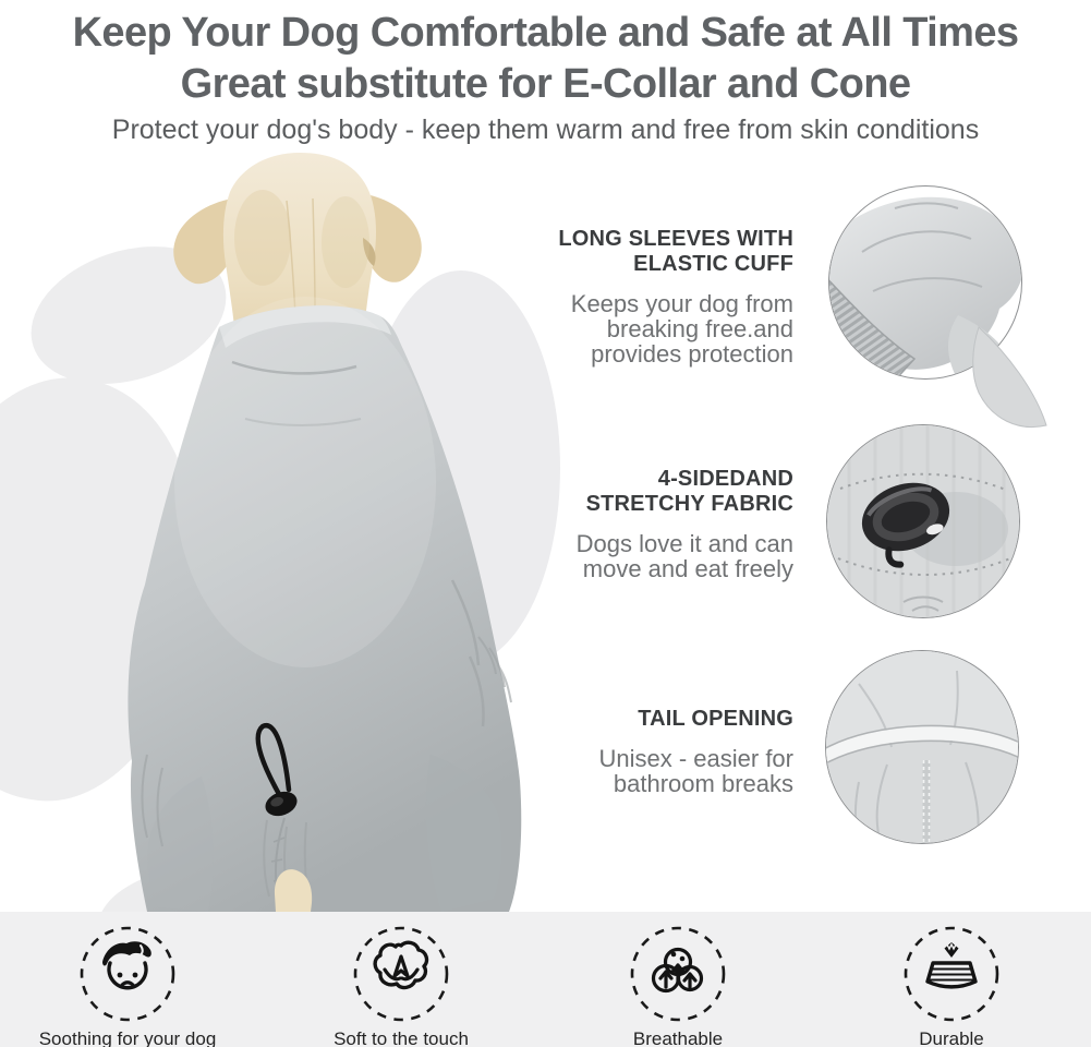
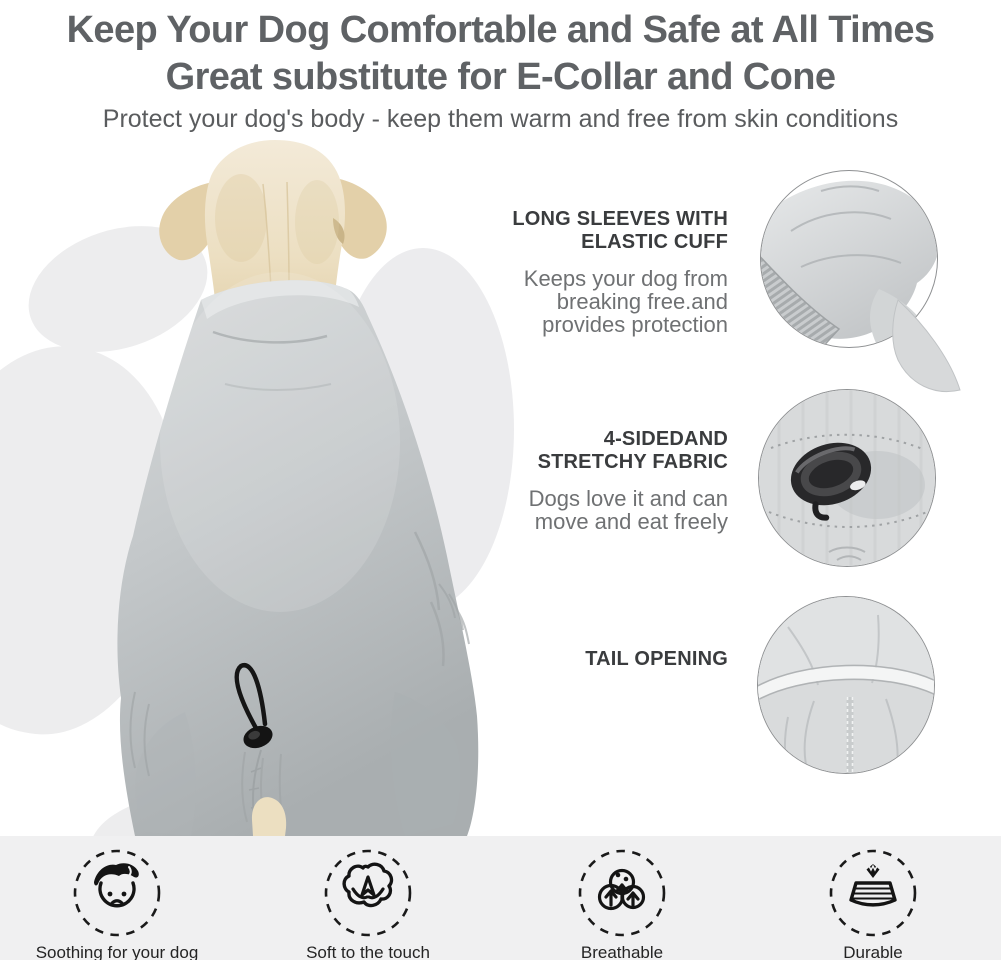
  Keep Your Dog Comfortable and Safe at All Times
  Great substitute for E-Collar and Cone
  Protect your dog's body - keep them warm and free from skin conditions
  LONG SLEEVES WITH
  ELASTIC CUFF
  Keeps your dog from
  breaking free.and
  provides protection
  4-SIDEDAND
  STRETCHY FABRIC
  Dogs love it and can
  move and eat freely
  TAIL OPENING
- Unisex - easier for
- bathroom breaks
  Soothing for your dog
  Soft to the touch
  Breathable
  Durable
